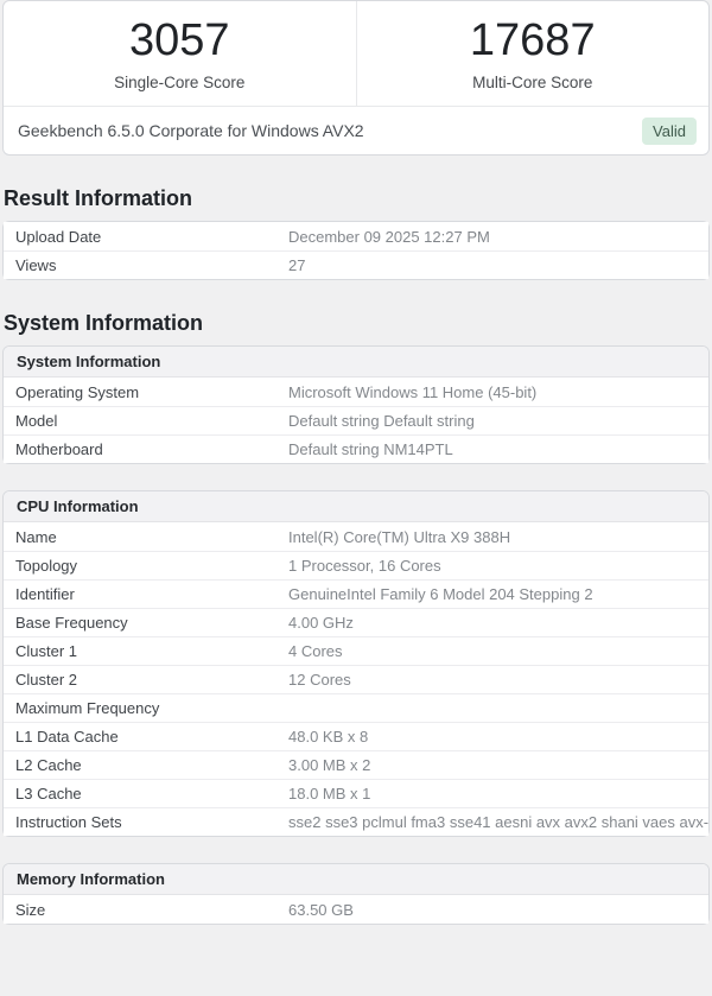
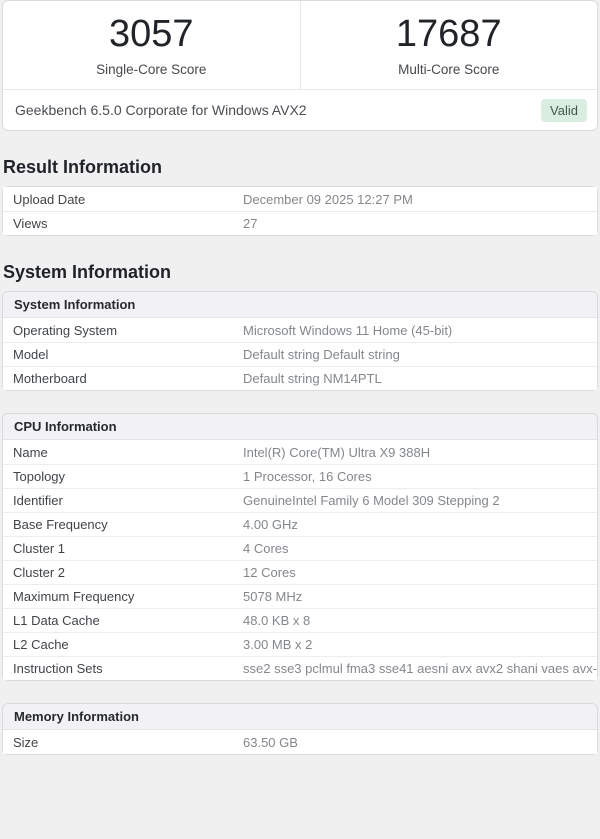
  3057
  Single-Core Score
  17687
  Multi-Core Score
  Geekbench 6.5.0 Corporate for Windows AVX2
  Valid
  Result Information
  Upload Date
  December 09 2025 12:27 PM
  Views
  27
  System Information
  System Information
  Operating System
  Microsoft Windows 11 Home (45-bit)
  Model
  Default string Default string
  Motherboard
  Default string NM14PTL
  CPU Information
  Name
  Intel(R) Core(TM) Ultra X9 388H
  Topology
  1 Processor, 16 Cores
  Identifier
- GenuineIntel Family 6 Model 204 Stepping 2
+ GenuineIntel Family 6 Model 309 Stepping 2
  Base Frequency
  4.00 GHz
  Cluster 1
  4 Cores
  Cluster 2
  12 Cores
  Maximum Frequency
+ 5078 MHz
  L1 Data Cache
  48.0 KB x 8
  L2 Cache
  3.00 MB x 2
- L3 Cache
- 18.0 MB x 1
  Instruction Sets
  sse2 sse3 pclmul fma3 sse41 aesni avx avx2 shani vaes avx-
  Memory Information
  Size
  63.50 GB
